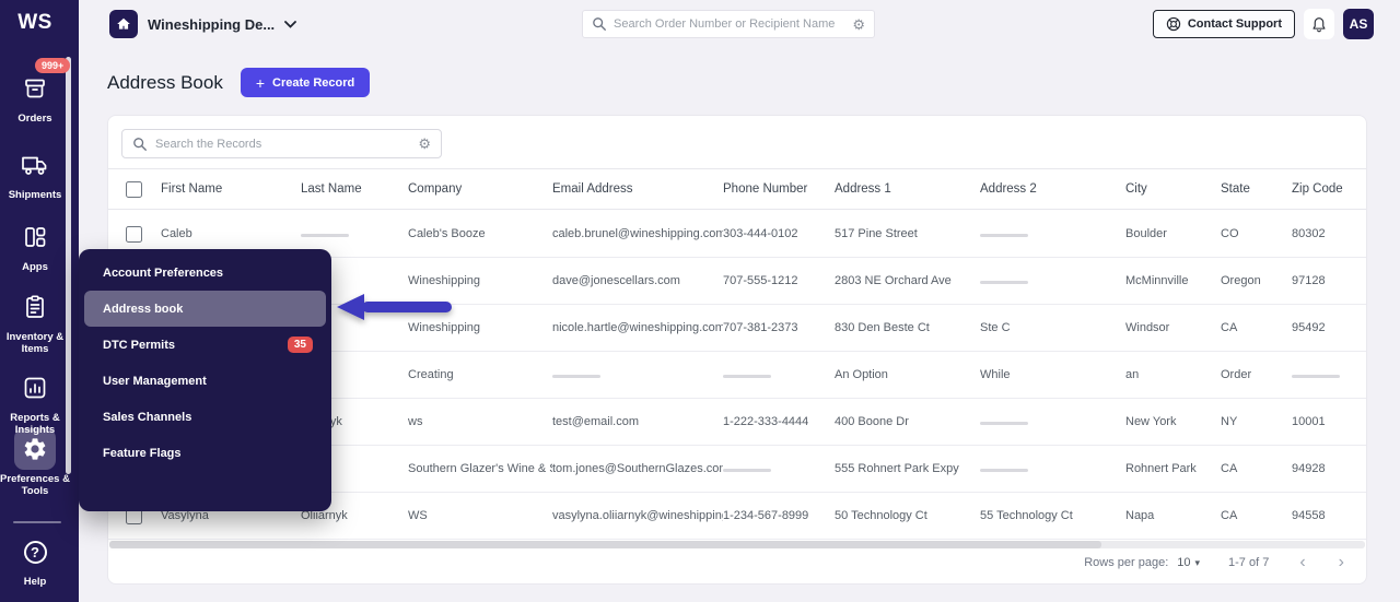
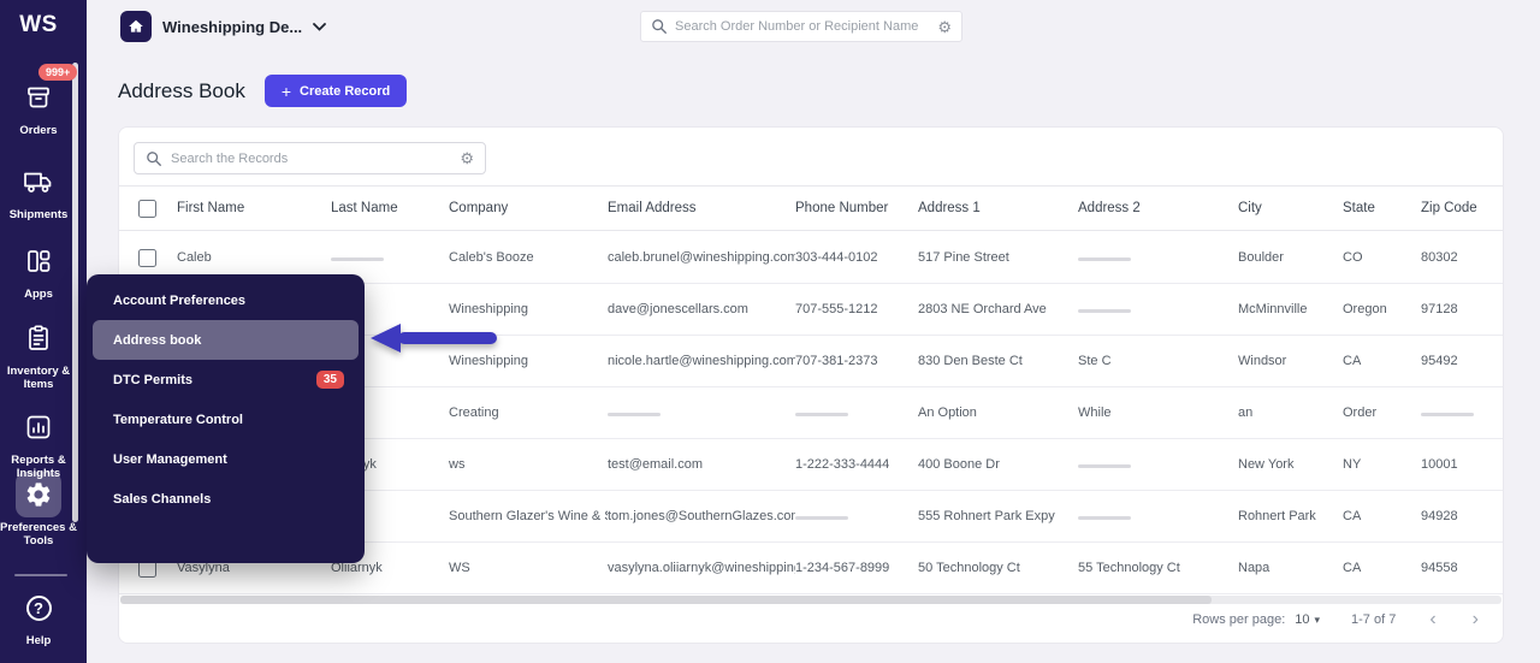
  WS
  Orders
  999+
  Shipments
  Apps
  Inventory & Items
  Reports & Insights
  Preferences & Tools
  ?
  Help
  Wineshipping De...
  Search Order Number or Recipient Name
  ⚙
- Contact Support
- AS
  Address Book
  +
  Create Record
  Search the Records
  ⚙
  First Name
  Last Name
  Company
  Email Address
  Phone Number
  Address 1
  Address 2
  City
  State
  Zip Code
  Caleb
  Caleb's Booze
  caleb.brunel@wineshipping.com
  303-444-0102
  517 Pine Street
  Boulder
  CO
  80302
  Wineshipping
  dave@jonescellars.com
  707-555-1212
  2803 NE Orchard Ave
  McMinnville
  Oregon
  97128
  Wineshipping
  nicole.hartle@wineshipping.com
  707-381-2373
  830 Den Beste Ct
  Ste C
  Windsor
  CA
  95492
  Creating
  An Option
  While
  an
  Order
  ws
  test@email.com
  1-222-333-4444
  400 Boone Dr
  New York
  NY
  10001
  Southern Glazer's Wine &
  tom.jones@SouthernGlazes.co
  555 Rohnert Park Expy
  Rohnert Park
  CA
  94928
  Vasylyna
  Oliiarnyk
  WS
  vasylyna.oliiarnyk@wineshippin
  1-234-567-8999
  50 Technology Ct
  55 Technology Ct
  Napa
  CA
  94558
  Rows per page:
  10
  ▾
  1-7 of 7
  ‹
  ›
  Account Preferences
  Address book
  DTC Permits
  35
+ Temperature Control
  User Management
  Sales Channels
- Feature Flags
